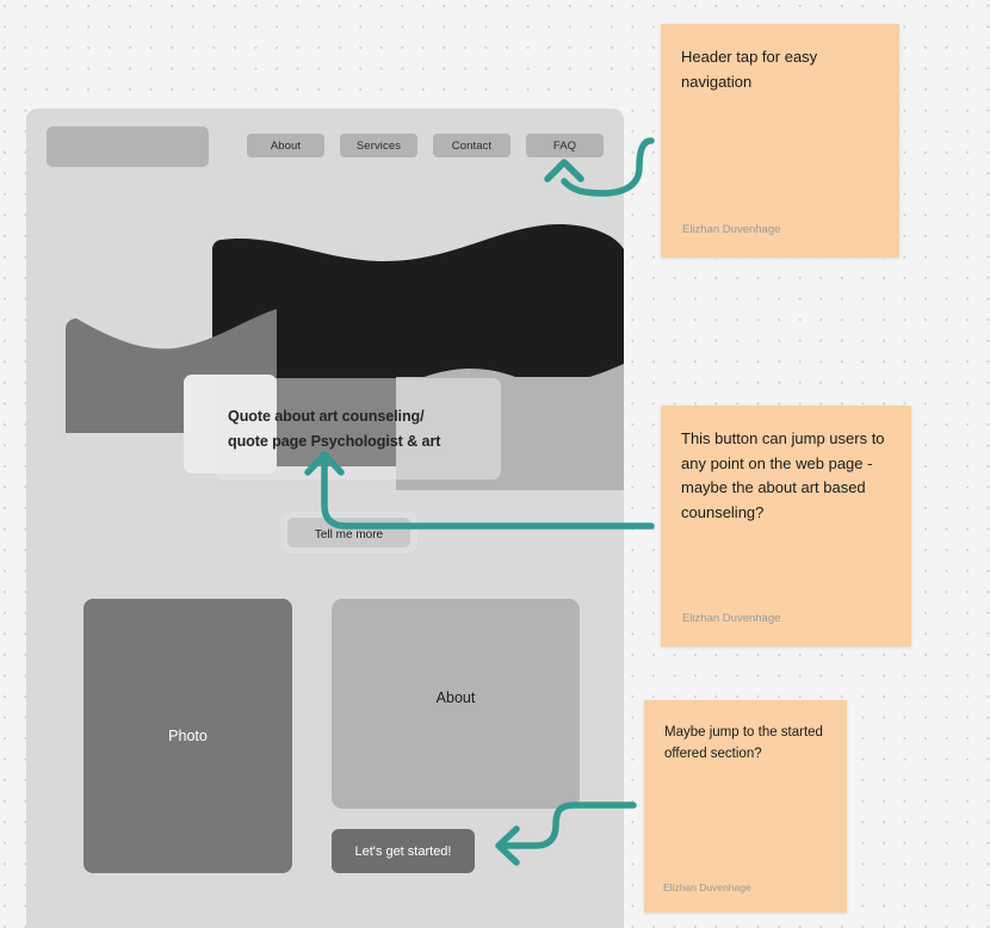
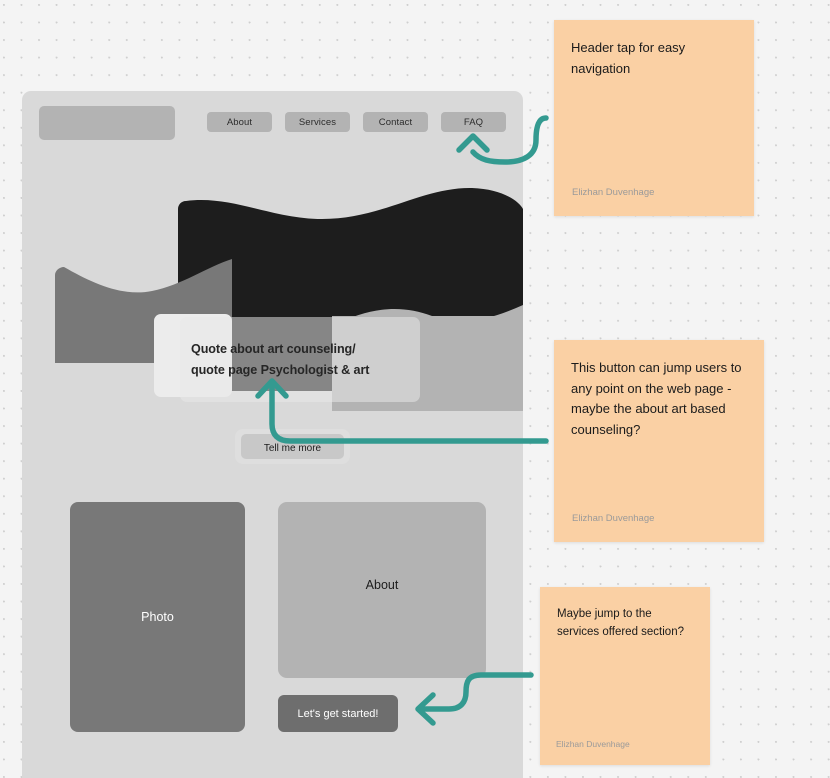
  About
  Services
  Contact
  FAQ
  Quote about art counseling/
  quote page Psychologist & art
  Tell me more
  Photo
  About
  Let's get started!
  Header tap for easy navigation
  Elizhan Duvenhage
  This button can jump users to any point on the web page - maybe the about art based counseling?
  Elizhan Duvenhage
- Maybe jump to the started offered section?
+ Maybe jump to the services offered section?
  Elizhan Duvenhage
